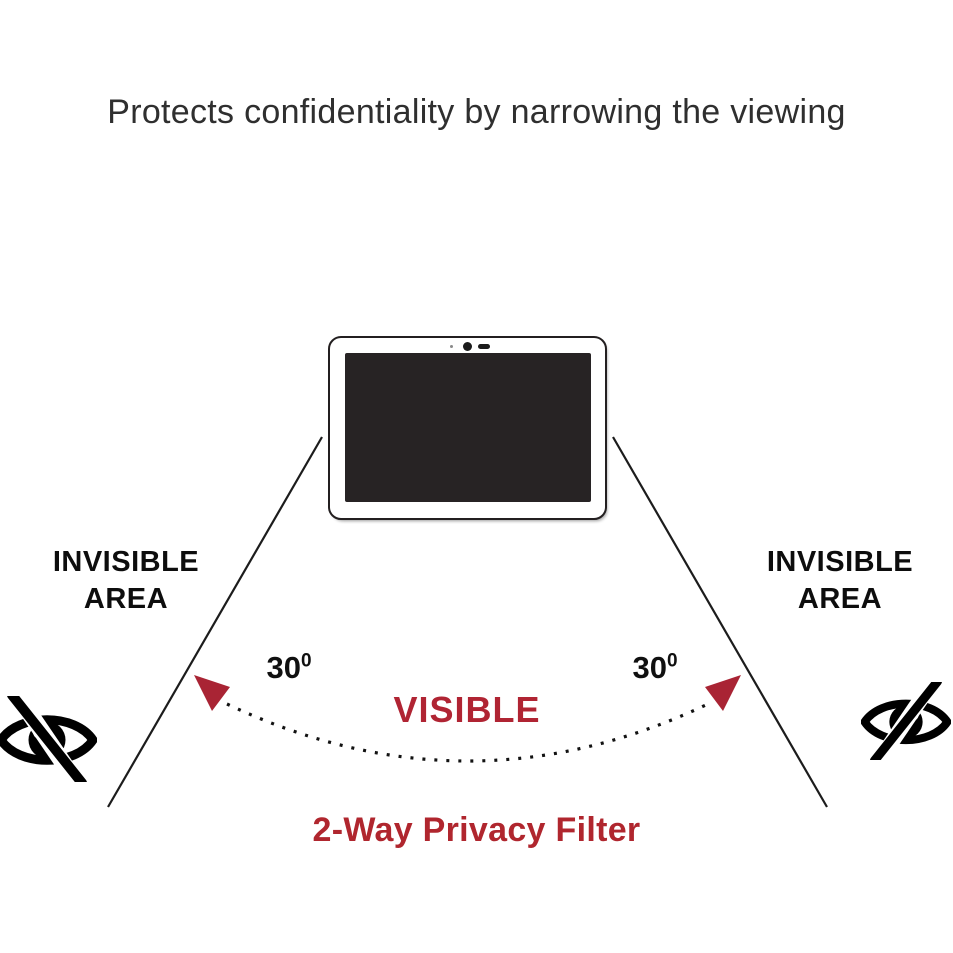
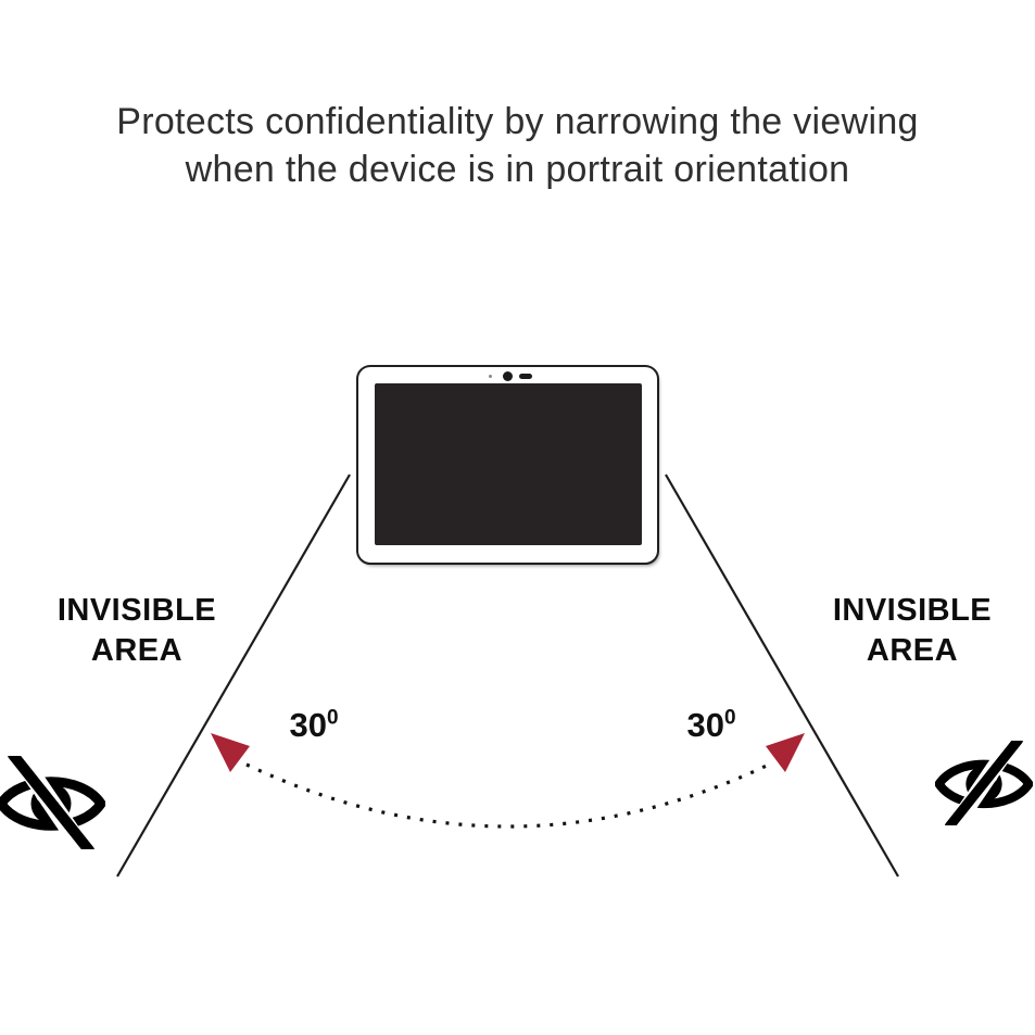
  Protects confidentiality by narrowing the viewing
+ when the device is in portrait orientation
  INVISIBLE
  AREA
  INVISIBLE
  AREA
  300
  300
- VISIBLE
- 2-Way Privacy Filter
